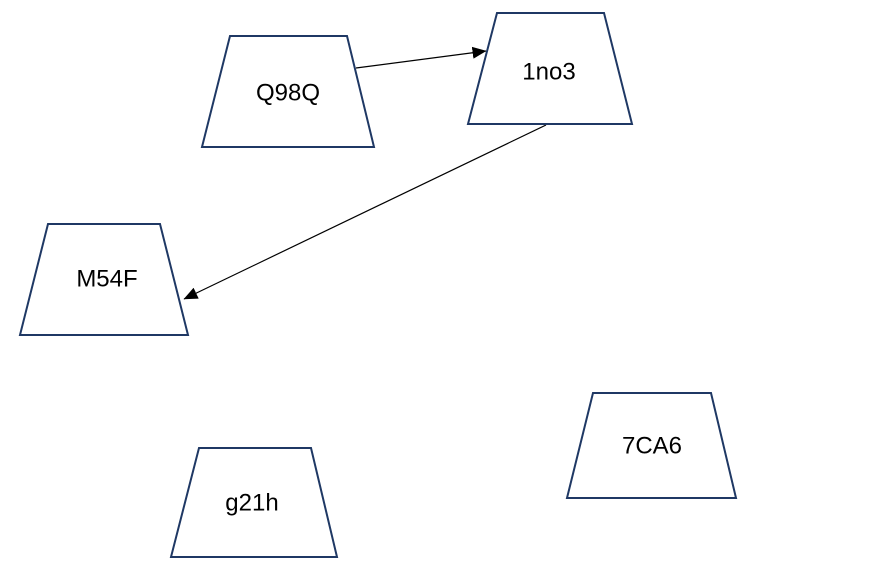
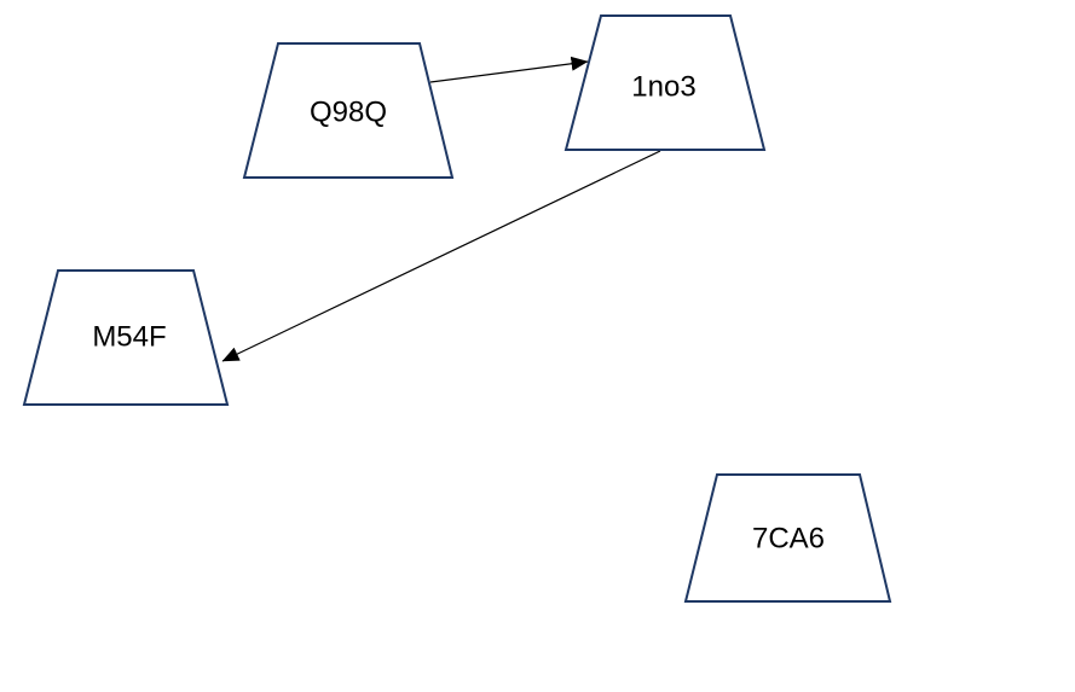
  Q98Q
  1no3
  M54F
  7CA6
- g21h
